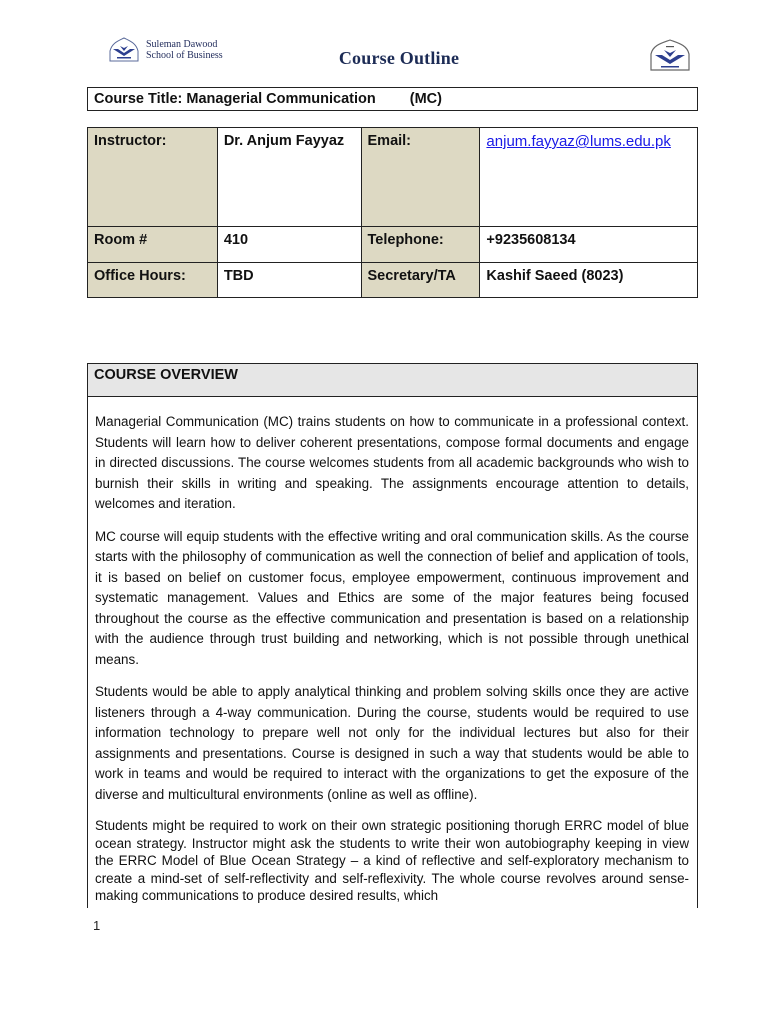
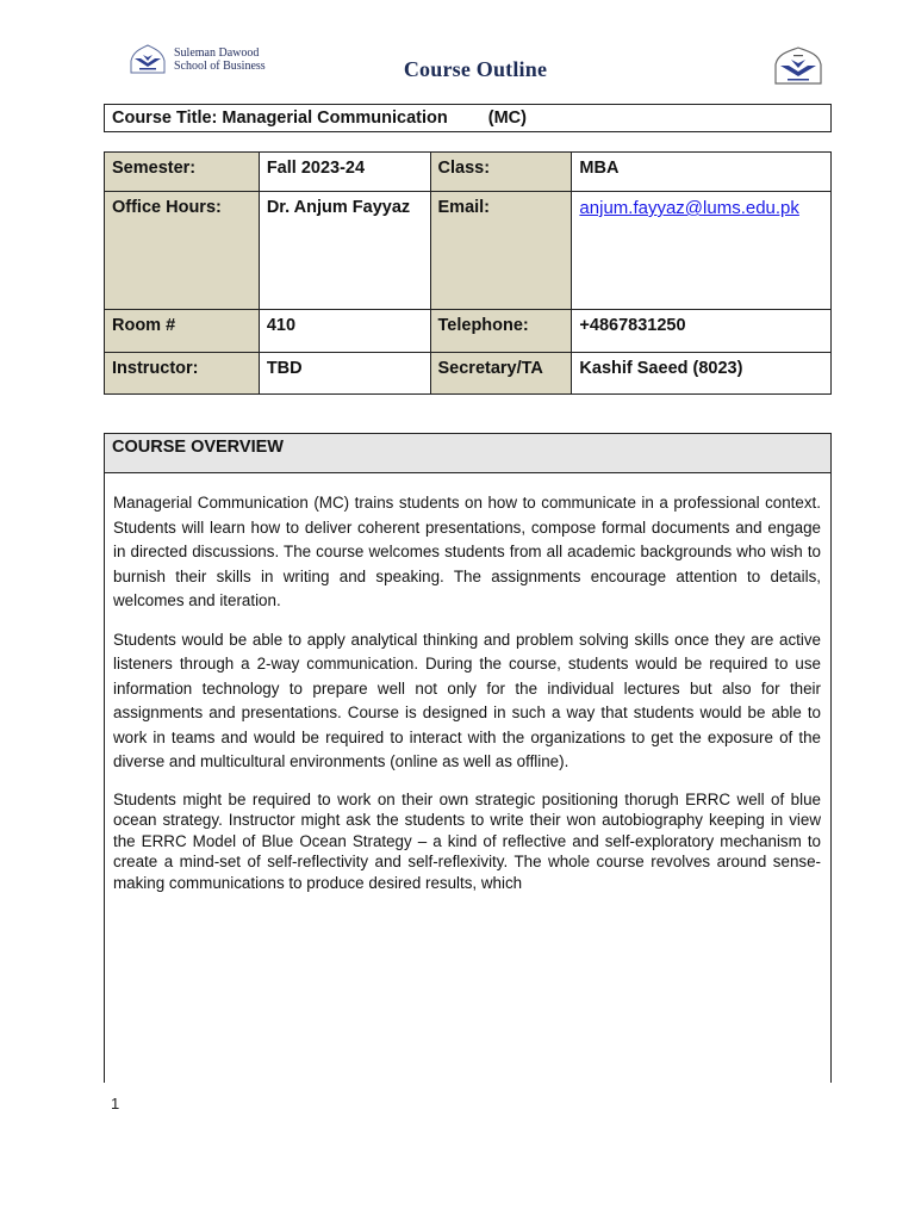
  Suleman Dawood
  School of Business
  Course Outline
  Course Title: Managerial Communication (MC)
+ Semester:	Fall 2023-24	Class:	MBA
- Instructor:	Dr. Anjum Fayyaz	Email:	anjum.fayyaz@lums.edu.pk
+ Office Hours:	Dr. Anjum Fayyaz	Email:	anjum.fayyaz@lums.edu.pk
- Room #	410	Telephone:	+9235608134
+ Room #	410	Telephone:	+4867831250
- Office Hours:	TBD	Secretary/TA	Kashif Saeed (8023)
+ Instructor:	TBD	Secretary/TA	Kashif Saeed (8023)
  COURSE OVERVIEW
  Managerial Communication (MC) trains students on how to communicate in a professional context. Students will learn how to deliver coherent presentations, compose formal documents and engage in directed discussions. The course welcomes students from all academic backgrounds who wish to burnish their skills in writing and speaking. The assignments encourage attention to details, welcomes and iteration.
- MC course will equip students with the effective writing and oral communication skills. As the course starts with the philosophy of communication as well the connection of belief and application of tools, it is based on belief on customer focus, employee empowerment, continuous improvement and systematic management. Values and Ethics are some of the major features being focused throughout the course as the effective communication and presentation is based on a relationship with the audience through trust building and networking, which is not possible through unethical means.
- Students would be able to apply analytical thinking and problem solving skills once they are active listeners through a 4-way communication. During the course, students would be required to use information technology to prepare well not only for the individual lectures but also for their assignments and presentations. Course is designed in such a way that students would be able to work in teams and would be required to interact with the organizations to get the exposure of the diverse and multicultural environments (online as well as offline).
+ Students would be able to apply analytical thinking and problem solving skills once they are active listeners through a 2-way communication. During the course, students would be required to use information technology to prepare well not only for the individual lectures but also for their assignments and presentations. Course is designed in such a way that students would be able to work in teams and would be required to interact with the organizations to get the exposure of the diverse and multicultural environments (online as well as offline).
- Students might be required to work on their own strategic positioning thorugh ERRC model of blue ocean strategy. Instructor might ask the students to write their won autobiography keeping in view the ERRC Model of Blue Ocean Strategy – a kind of reflective and self-exploratory mechanism to create a mind-set of self-reflectivity and self-reflexivity. The whole course revolves around sense-making communications to produce desired results, which
+ Students might be required to work on their own strategic positioning thorugh ERRC well of blue ocean strategy. Instructor might ask the students to write their won autobiography keeping in view the ERRC Model of Blue Ocean Strategy – a kind of reflective and self-exploratory mechanism to create a mind-set of self-reflectivity and self-reflexivity. The whole course revolves around sense-making communications to produce desired results, which
  1
